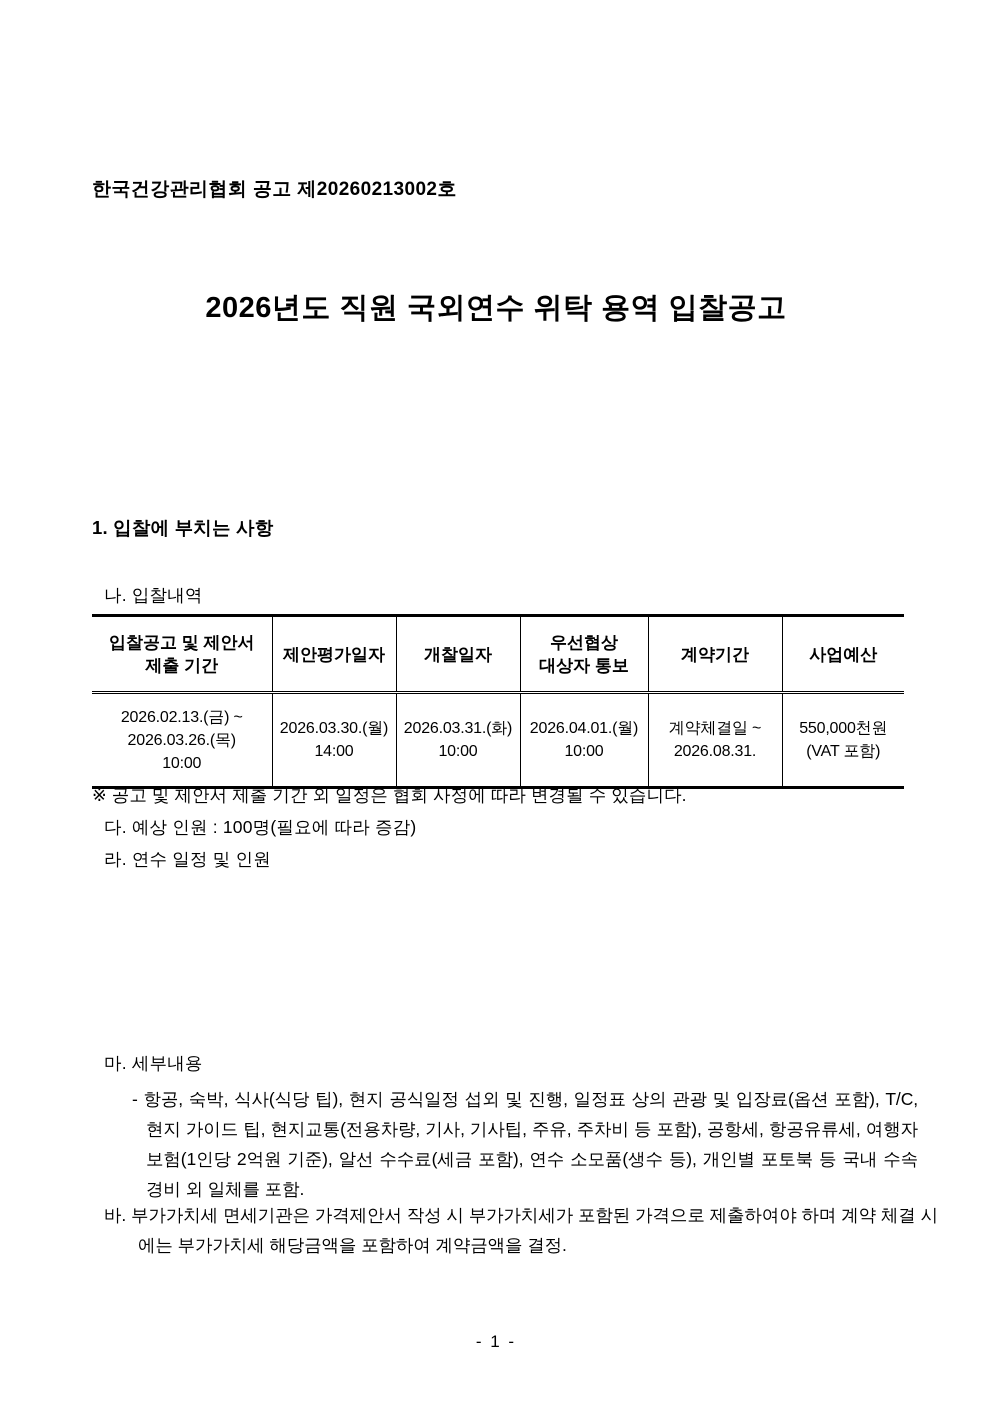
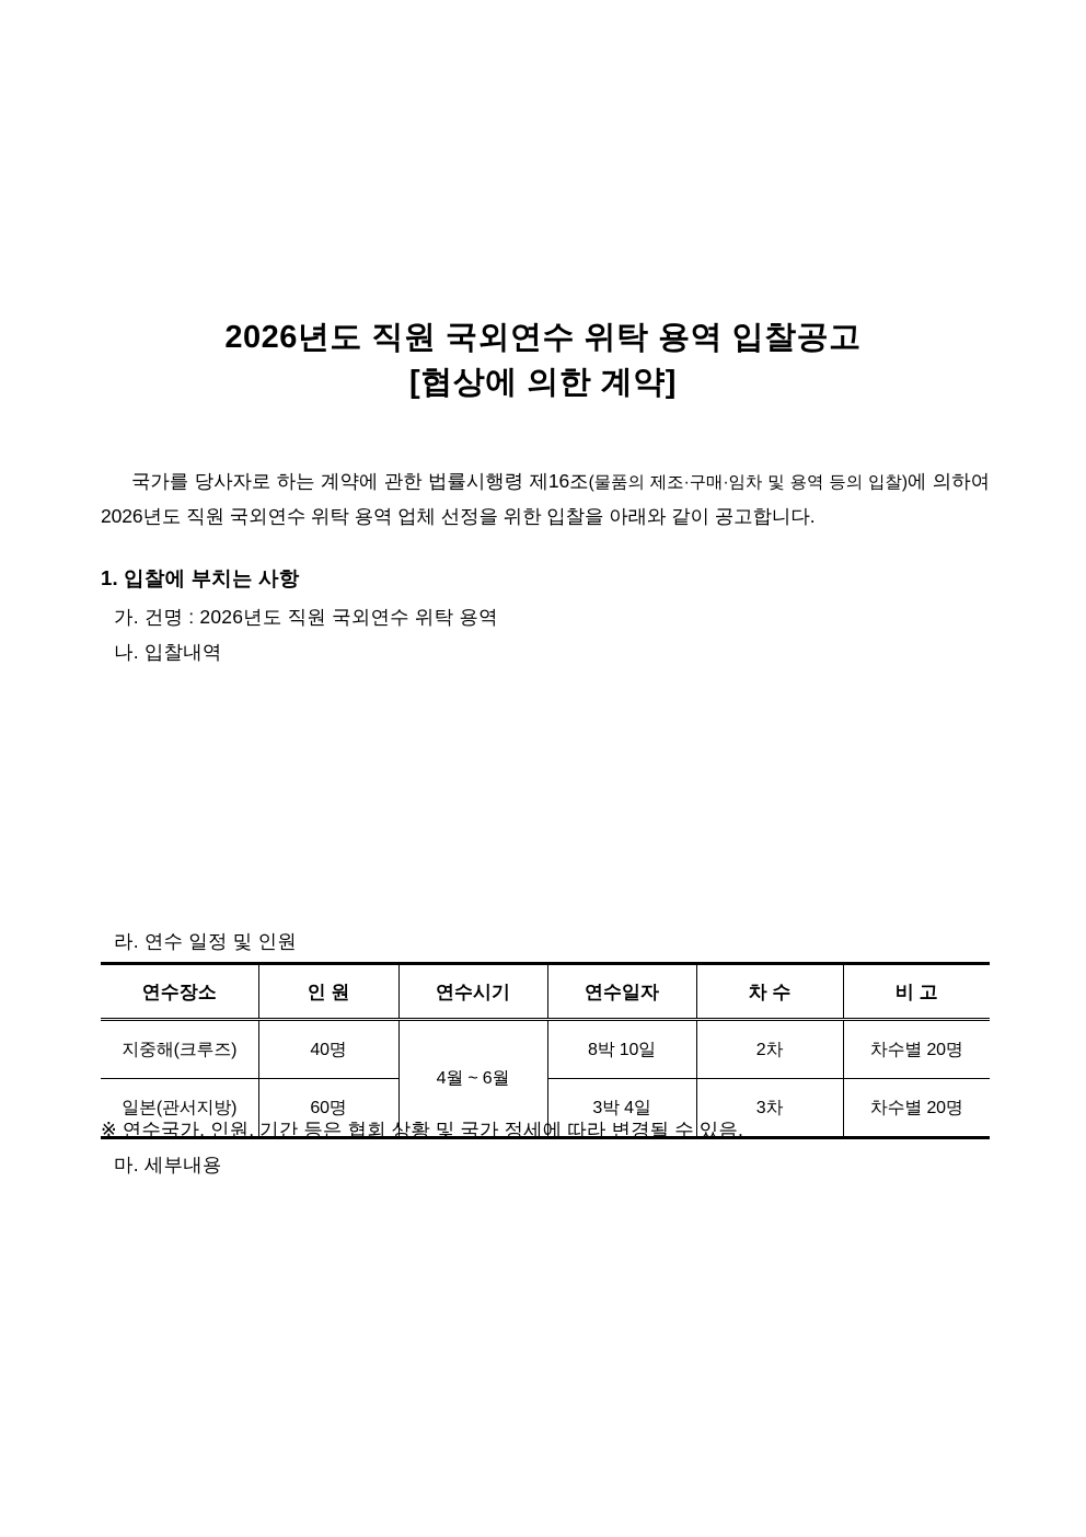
- 한국건강관리협회 공고 제20260213002호
  2026년도 직원 국외연수 위탁 용역 입찰공고
+ [협상에 의한 계약]
+ 국가를 당사자로 하는 계약에 관한 법률시행령 제16조(물품의 제조·구매·임차 및 용역 등의 입찰)에 의하여 2026년도 직원 국외연수 위탁 용역 업체 선정을 위한 입찰을 아래와 같이 공고합니다.
  1. 입찰에 부치는 사항
+ 가. 건명 : 2026년도 직원 국외연수 위탁 용역
  나. 입찰내역
- 입찰공고 및 제안서 제출 기간	제안평가일자	개찰일자	우선협상 대상자 통보	계약기간	사업예산
- 2026.02.13.(금) ~ 2026.03.26.(목) 10:00	2026.03.30.(월) 14:00	2026.03.31.(화) 10:00	2026.04.01.(월) 10:00	계약체결일 ~ 2026.08.31.	550,000천원 (VAT 포함)
- ※ 공고 및 제안서 제출 기간 외 일정은 협회 사정에 따라 변경될 수 있습니다.
- 다. 예상 인원 : 100명(필요에 따라 증감)
  라. 연수 일정 및 인원
+ 연수장소	인 원	연수시기	연수일자	차 수	비 고
+ 지중해(크루즈)	40명	4월 ~ 6월	8박 10일	2차	차수별 20명
+ 일본(관서지방)	60명	3박 4일	3차	차수별 20명
+ ※ 연수국가, 인원, 기간 등은 협회 상황 및 국가 정세에 따라 변경될 수 있음.
  마. 세부내용
- - 항공, 숙박, 식사(식당 팁), 현지 공식일정 섭외 및 진행, 일정표 상의 관광 및 입장료(옵션 포함), T/C, 현지 가이드 팁, 현지교통(전용차량, 기사, 기사팁, 주유, 주차비 등 포함), 공항세, 항공유류세, 여행자보험(1인당 2억원 기준), 알선 수수료(세금 포함), 연수 소모품(생수 등), 개인별 포토북 등 국내 수속경비 외 일체를 포함.
- 바. 부가가치세 면세기관은 가격제안서 작성 시 부가가치세가 포함된 가격으로 제출하여야 하며 계약 체결 시에는 부가가치세 해당금액을 포함하여 계약금액을 결정.
- - 1 -
